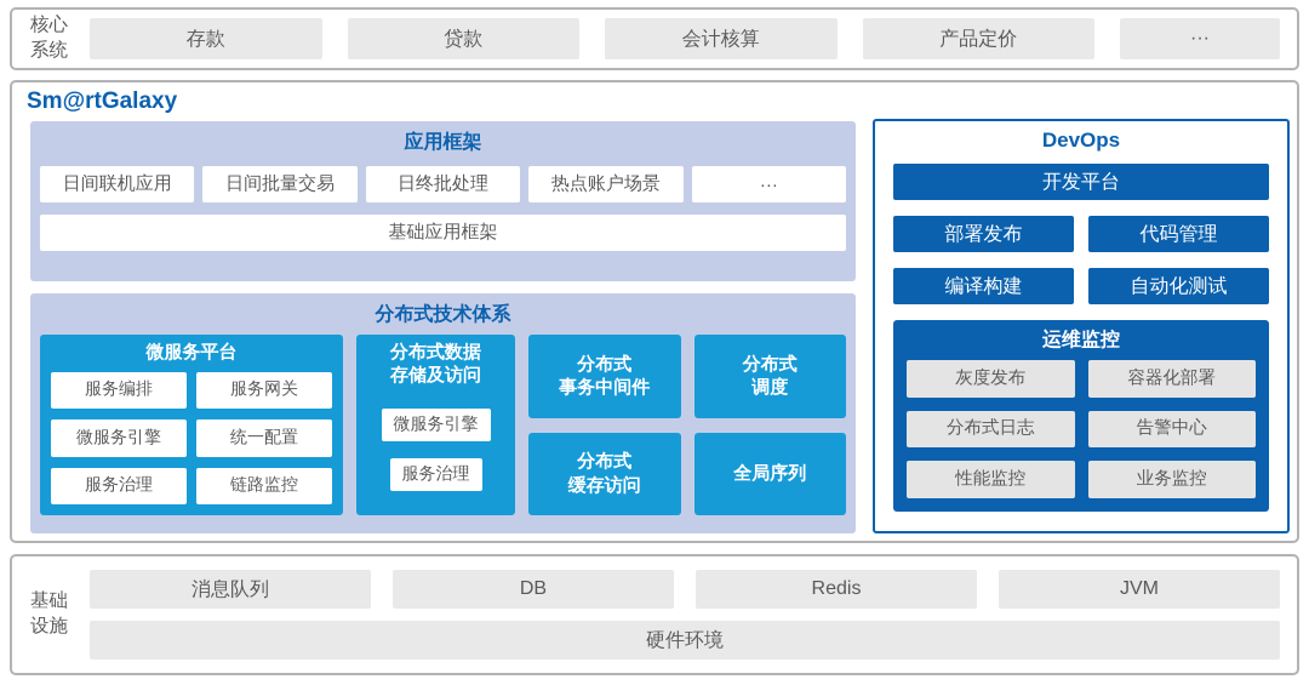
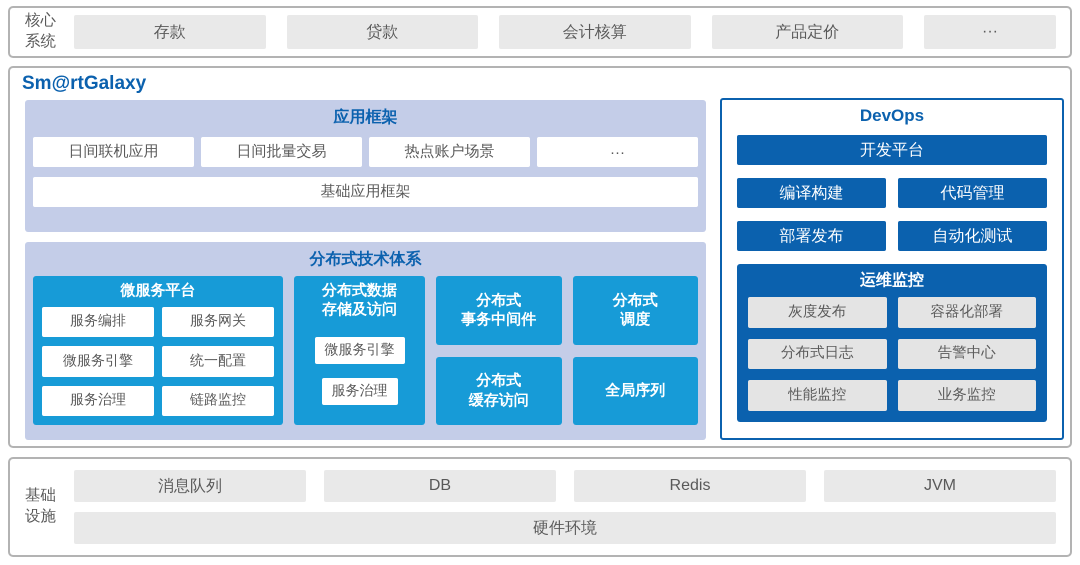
  核心
  系统
  存款
  贷款
  会计核算
  产品定价
  ···
  Sm@rtGalaxy
  应用框架
  日间联机应用
  日间批量交易
- 日终批处理
  热点账户场景
  ···
  基础应用框架
  分布式技术体系
  微服务平台
  服务编排
  服务网关
  微服务引擎
  统一配置
  服务治理
  链路监控
  分布式数据
  存储及访问
  微服务引擎
  服务治理
  分布式
  事务中间件
  分布式
  缓存访问
  分布式
  调度
  全局序列
  DevOps
  开发平台
- 部署发布
+ 编译构建
  代码管理
- 编译构建
+ 部署发布
  自动化测试
  运维监控
  灰度发布
  容器化部署
  分布式日志
  告警中心
  性能监控
  业务监控
  基础
  设施
  消息队列
  DB
  Redis
  JVM
  硬件环境
